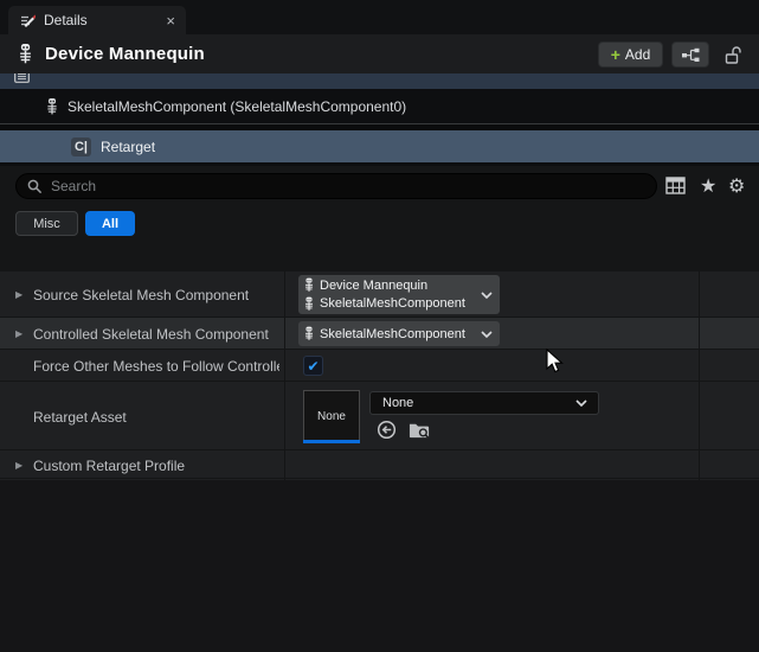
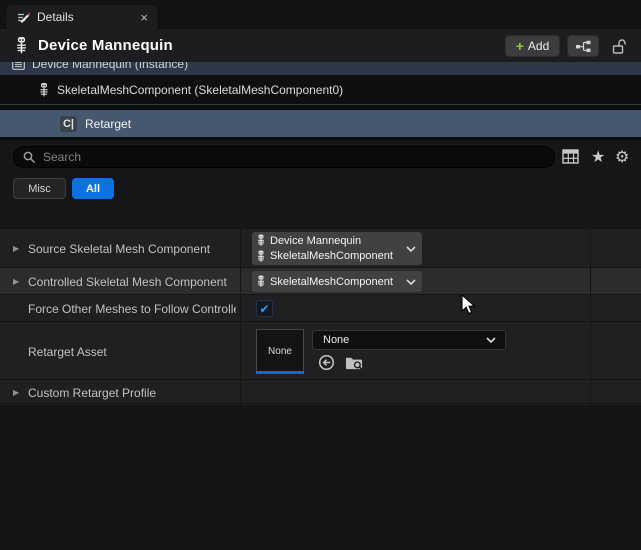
  Details
  ×
  Device Mannequin
  +
  Add
+ Device Mannequin (Instance)
  SkeletalMeshComponent (SkeletalMeshComponent0)
  C|
  Retarget
  Search
  ★
  ⚙
  Misc
  All
  ▶
  Source Skeletal Mesh Component
  Device Mannequin
  SkeletalMeshComponent
  ▶
  Controlled Skeletal Mesh Component
  SkeletalMeshComponent
  Force Other Meshes to Follow Controll
  ✔
  Retarget Asset
  None
  None
  ▶
  Custom Retarget Profile
